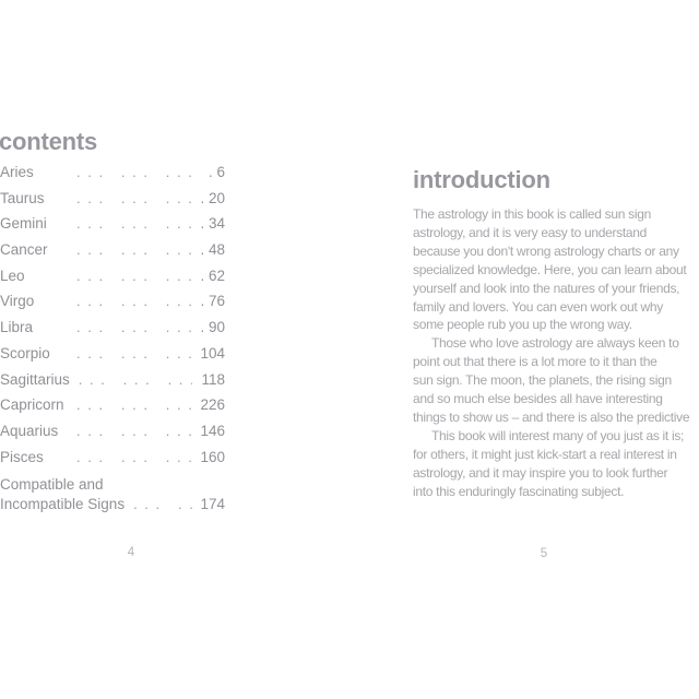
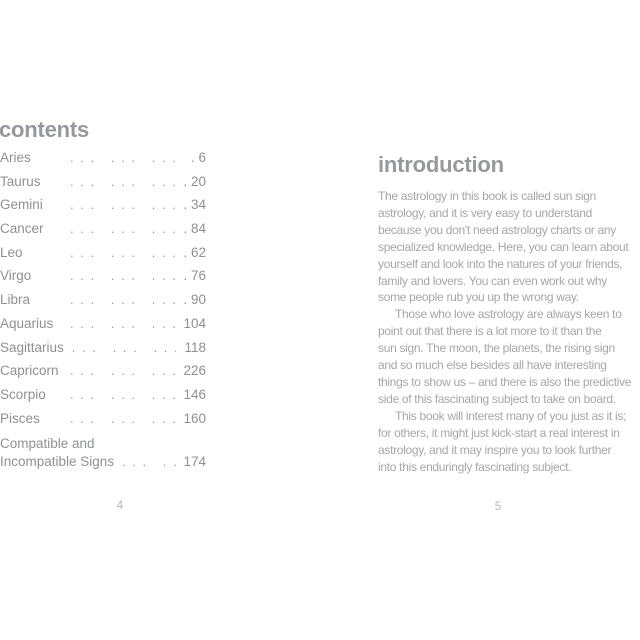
  contents
  Aries
  . 6
  Taurus
  . 20
  Gemini
  . 34
  Cancer
- . 48
+ . 84
  Leo
  . 62
  Virgo
  . 76
  Libra
  . 90
- Scorpio
+ Aquarius
  104
  Sagittarius
  118
  Capricorn
  226
- Aquarius
+ Scorpio
  146
  Pisces
  160
  Compatible and
  Incompatible Signs
  174
  introduction
  The astrology in this book is called sun sign
  astrology, and it is very easy to understand
- because you don't wrong astrology charts or any
+ because you don't need astrology charts or any
  specialized knowledge. Here, you can learn about
  yourself and look into the natures of your friends,
  family and lovers. You can even work out why
  some people rub you up the wrong way.
  Those who love astrology are always keen to
  point out that there is a lot more to it than the
  sun sign. The moon, the planets, the rising sign
  and so much else besides all have interesting
  things to show us – and there is also the predictive
+ side of this fascinating subject to take on board.
  This book will interest many of you just as it is;
  for others, it might just kick-start a real interest in
  astrology, and it may inspire you to look further
  into this enduringly fascinating subject.
  4
  5
